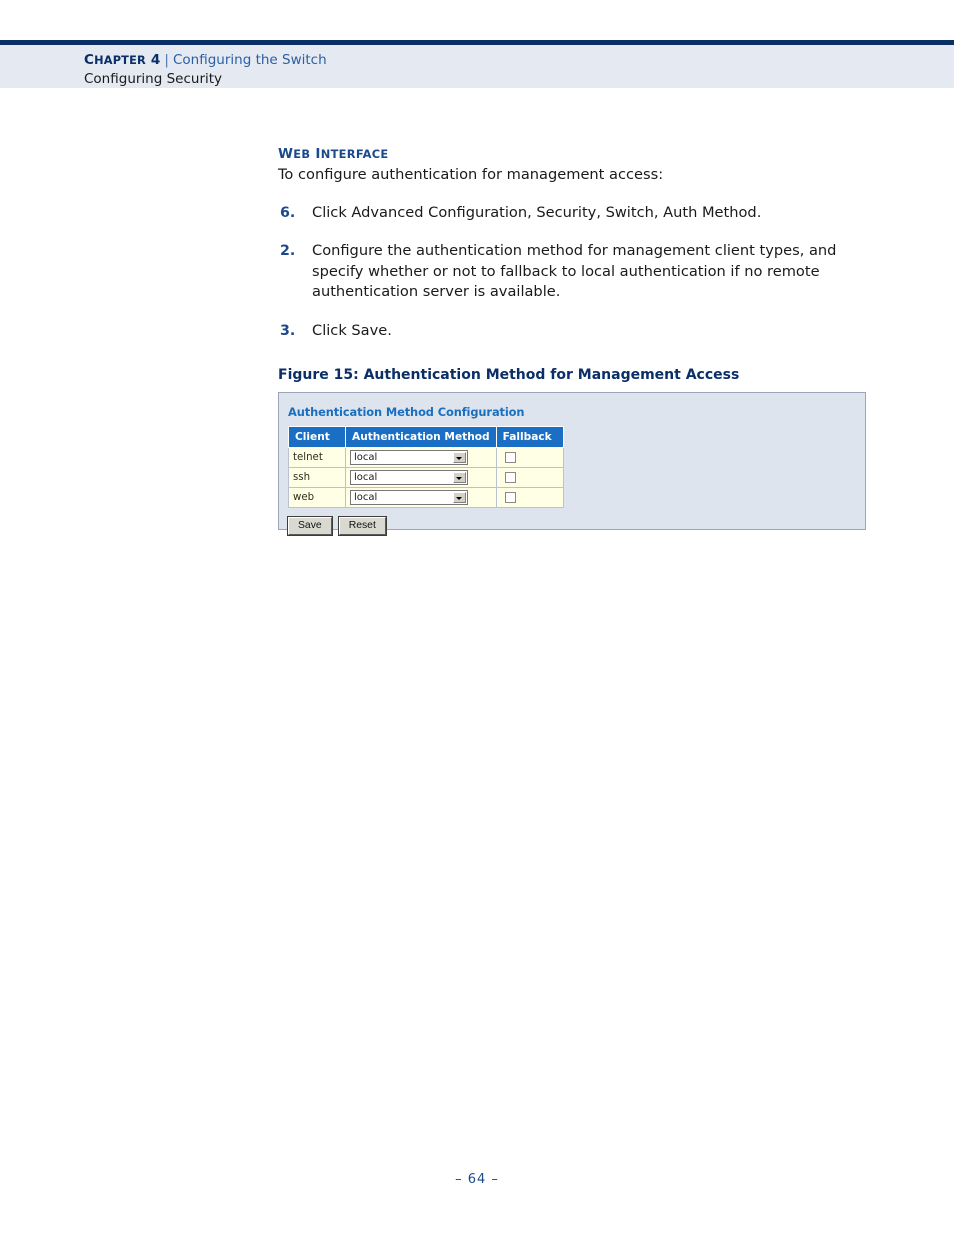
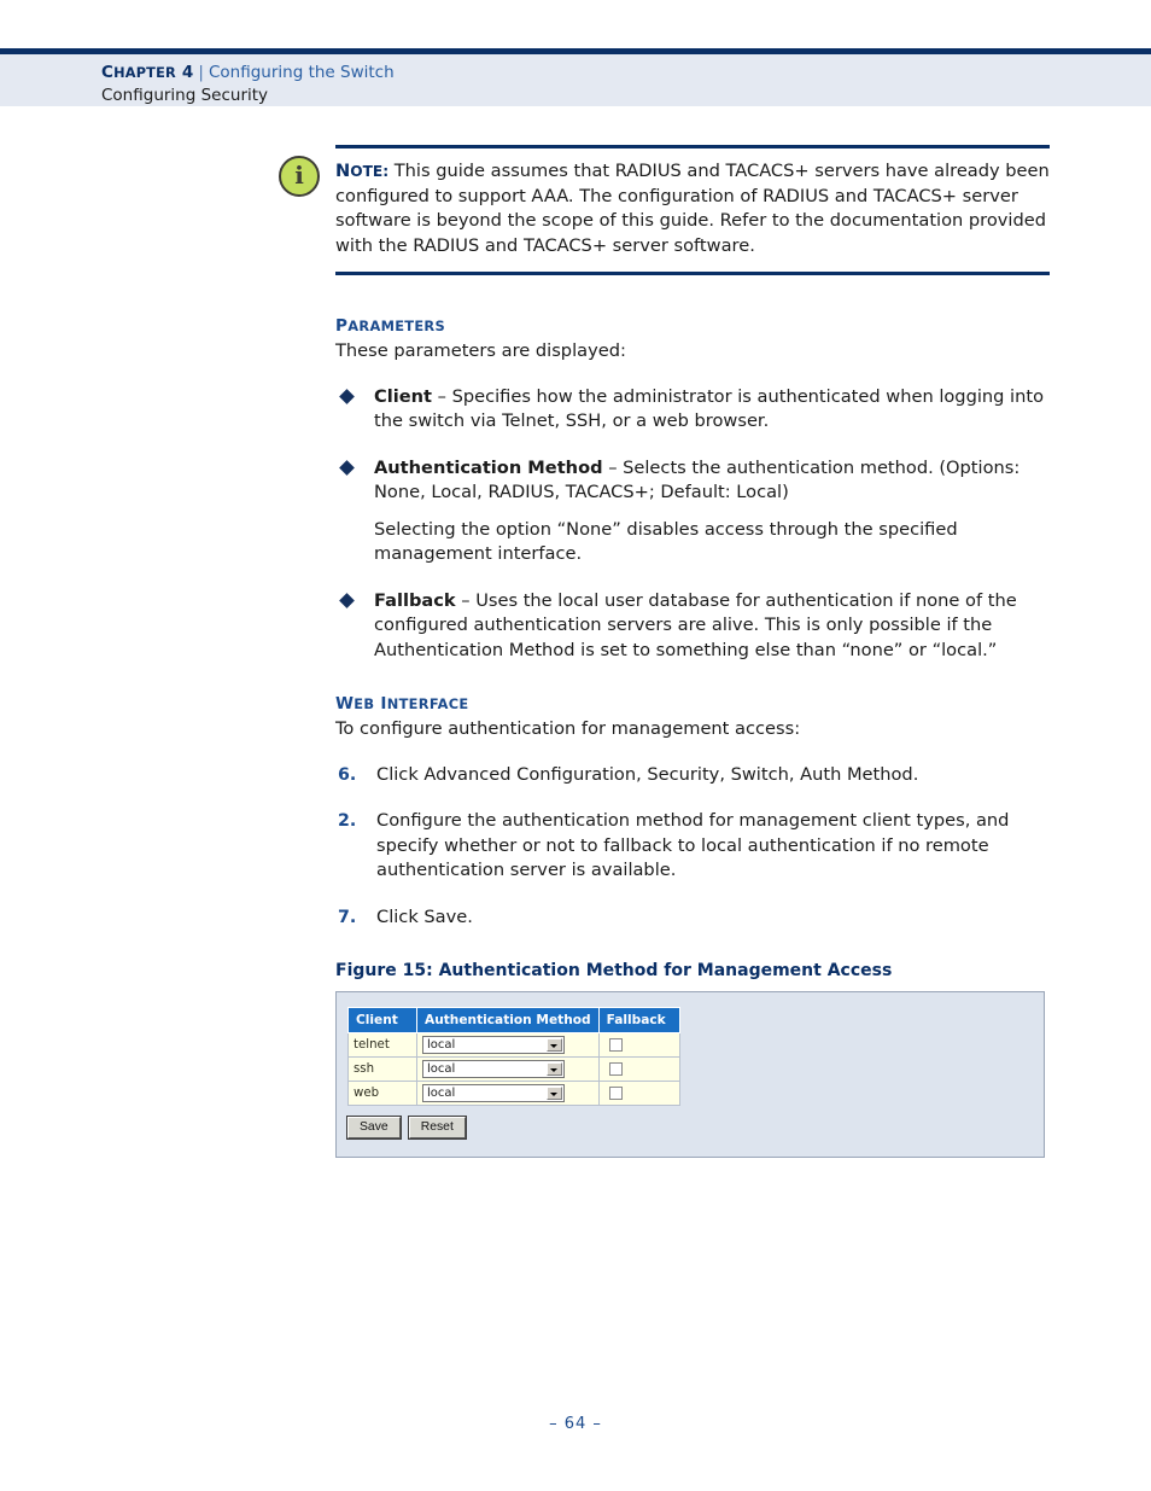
  CHAPTER 4 | Configuring the Switch
  Configuring Security
+ i
+ NOTE: This guide assumes that RADIUS and TACACS+ servers have already been configured to support AAA. The configuration of RADIUS and TACACS+ server software is beyond the scope of this guide. Refer to the documentation provided with the RADIUS and TACACS+ server software.
+ PARAMETERS
+ These parameters are displayed:
+ Client – Specifies how the administrator is authenticated when logging into the switch via Telnet, SSH, or a web browser.
+ Authentication Method – Selects the authentication method. (Options: None, Local, RADIUS, TACACS+; Default: Local)
+ Selecting the option “None” disables access through the specified management interface.
+ Fallback – Uses the local user database for authentication if none of the configured authentication servers are alive. This is only possible if the Authentication Method is set to something else than “none” or “local.”
  WEB INTERFACE
  To configure authentication for management access:
  6.
  Click Advanced Configuration, Security, Switch, Auth Method.
  2.
  Configure the authentication method for management client types, and specify whether or not to fallback to local authentication if no remote authentication server is available.
- 3.
+ 7.
  Click Save.
  Figure 15: Authentication Method for Management Access
- Authentication Method Configuration
  Client	Authentication Method	Fallback
  telnet	local
  ssh	local
  web	local
  Save
  Reset
  – 64 –
